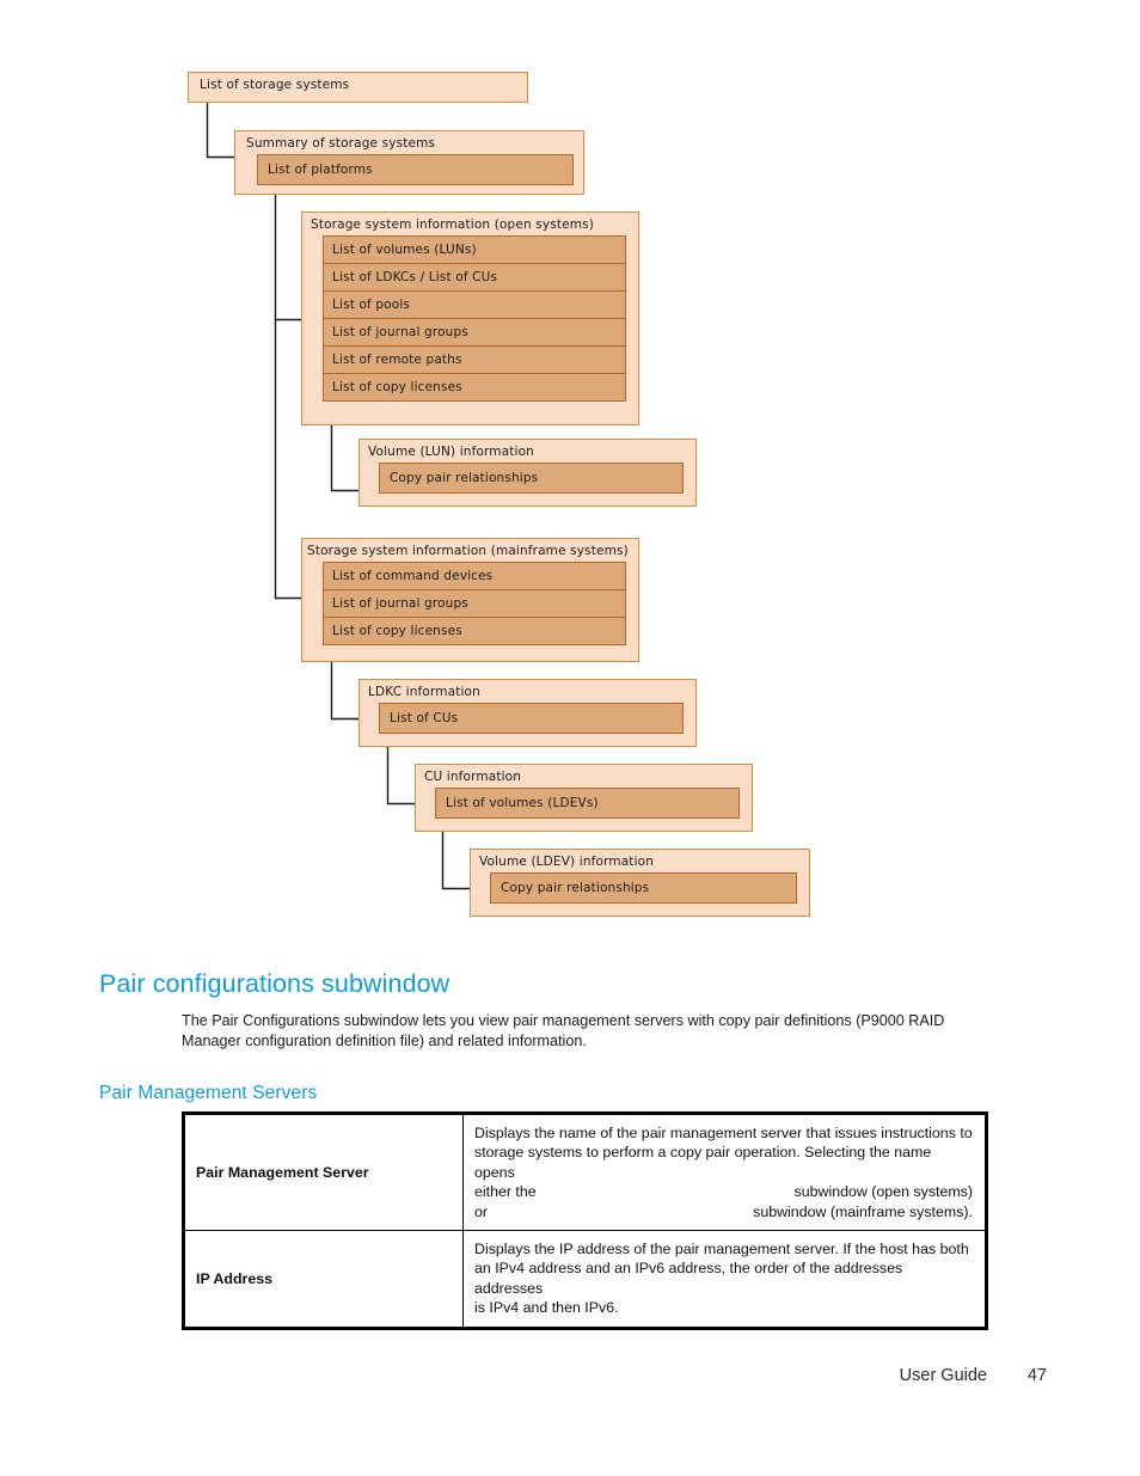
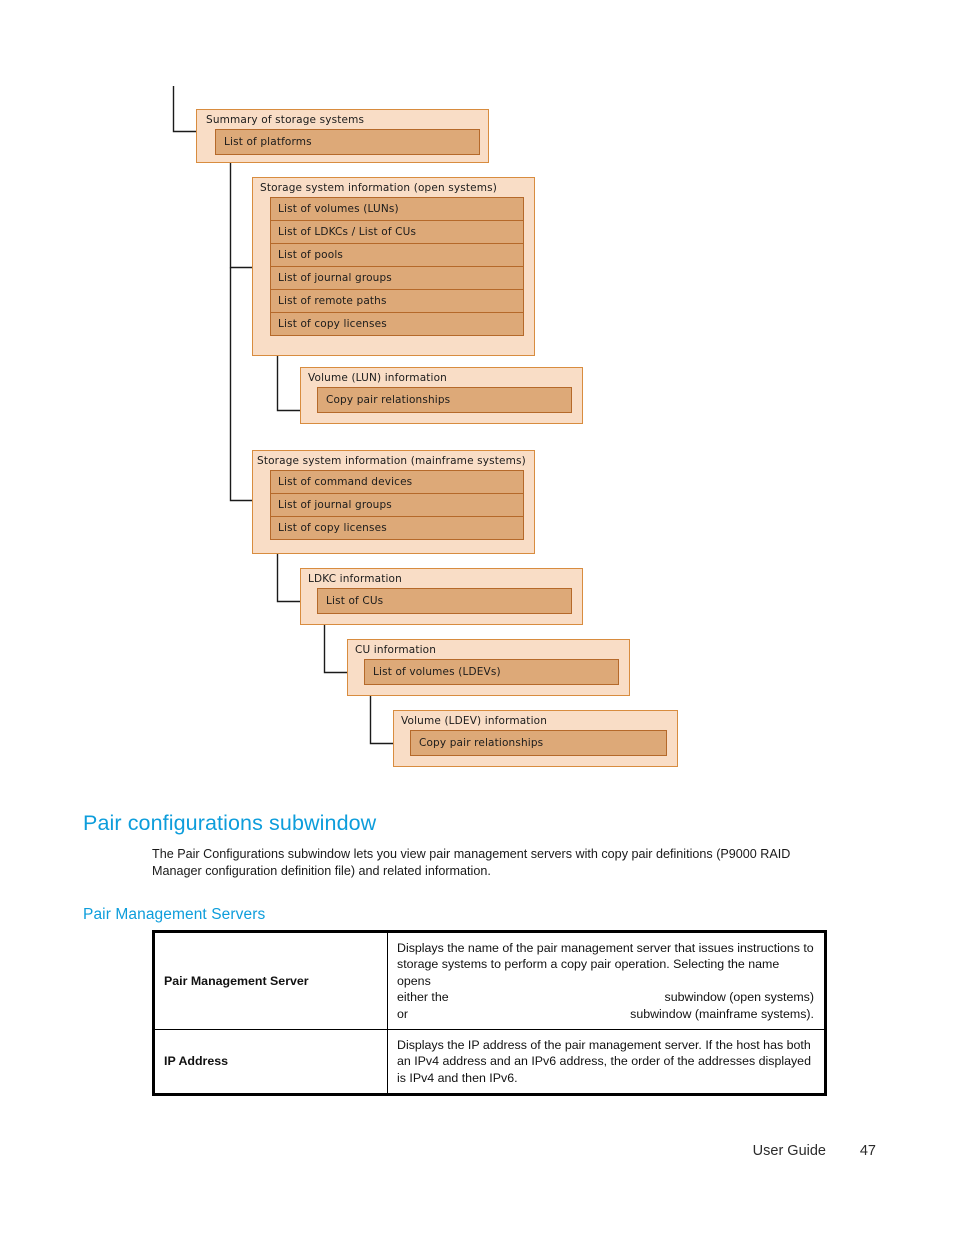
- List of storage systems
  Summary of storage systems
  List of platforms
  Storage system information (open systems)
  List of volumes (LUNs)
  List of LDKCs / List of CUs
  List of pools
  List of journal groups
  List of remote paths
  List of copy licenses
  Volume (LUN) information
  Copy pair relationships
  Storage system information (mainframe systems)
  List of command devices
  List of journal groups
  List of copy licenses
  LDKC information
  List of CUs
  CU information
  List of volumes (LDEVs)
  Volume (LDEV) information
  Copy pair relationships
  Pair configurations subwindow
  The Pair Configurations subwindow lets you view pair management servers with copy pair definitions (P9000 RAID Manager configuration definition file) and related information.
  Pair Management Servers
  Pair Management Server	Displays the name of the pair management server that issues instructions to storage systems to perform a copy pair operation. Selecting the name opens either the subwindow (open systems) or subwindow (mainframe systems).
- IP Address	Displays the IP address of the pair management server. If the host has both an IPv4 address and an IPv6 address, the order of the addresses addresses is IPv4 and then IPv6.
+ IP Address	Displays the IP address of the pair management server. If the host has both an IPv4 address and an IPv6 address, the order of the addresses displayed is IPv4 and then IPv6.
  User Guide
  47
